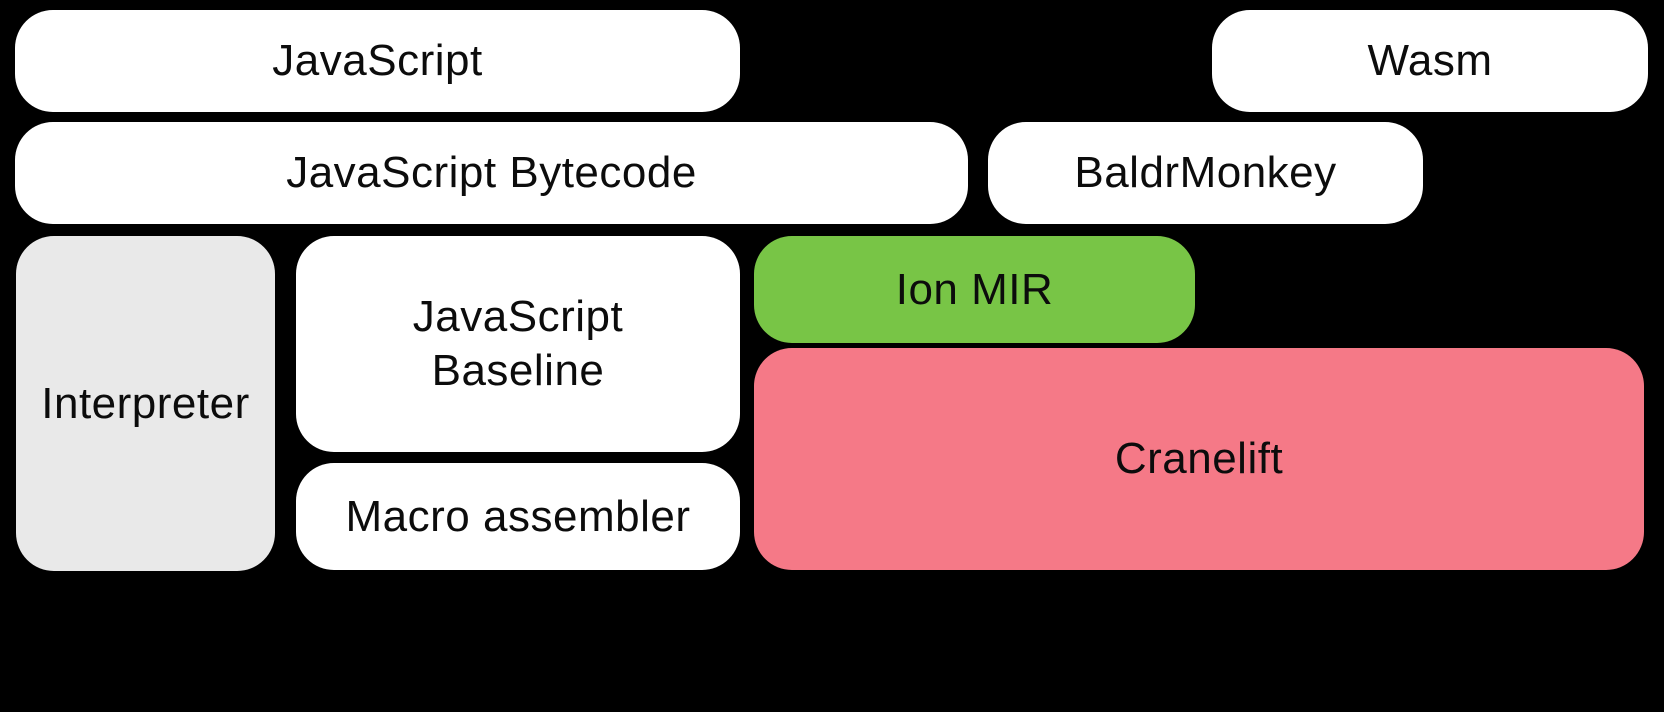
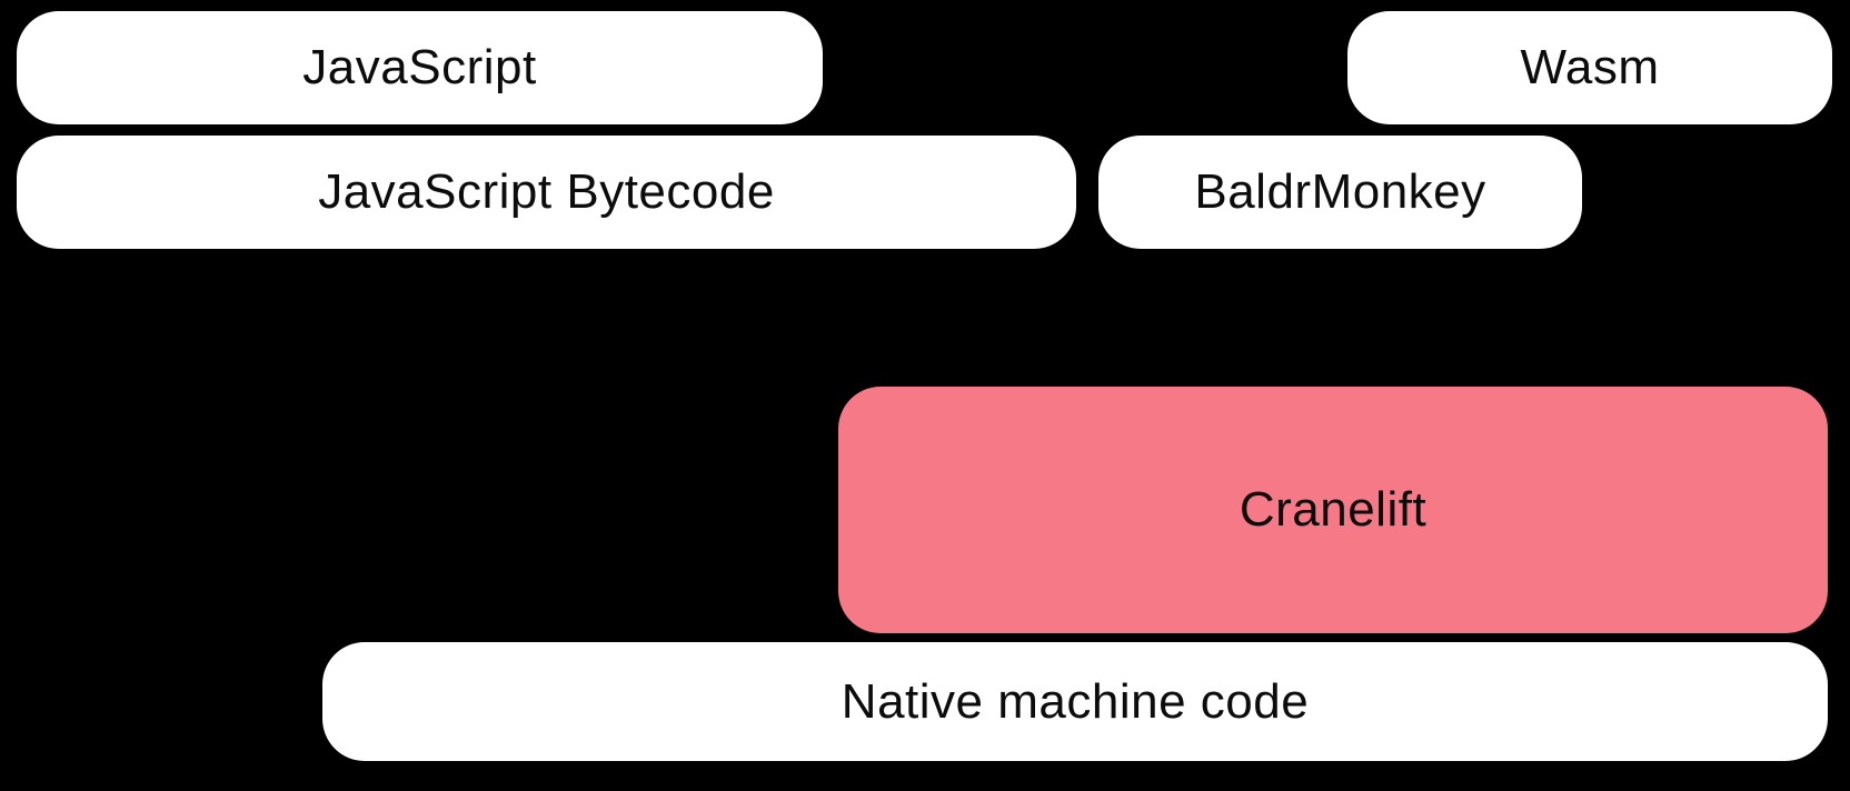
  JavaScript
  Wasm
  JavaScript Bytecode
  BaldrMonkey
- Interpreter
- JavaScript Baseline
- Ion MIR
- Macro assembler
  Cranelift
+ Native machine code
